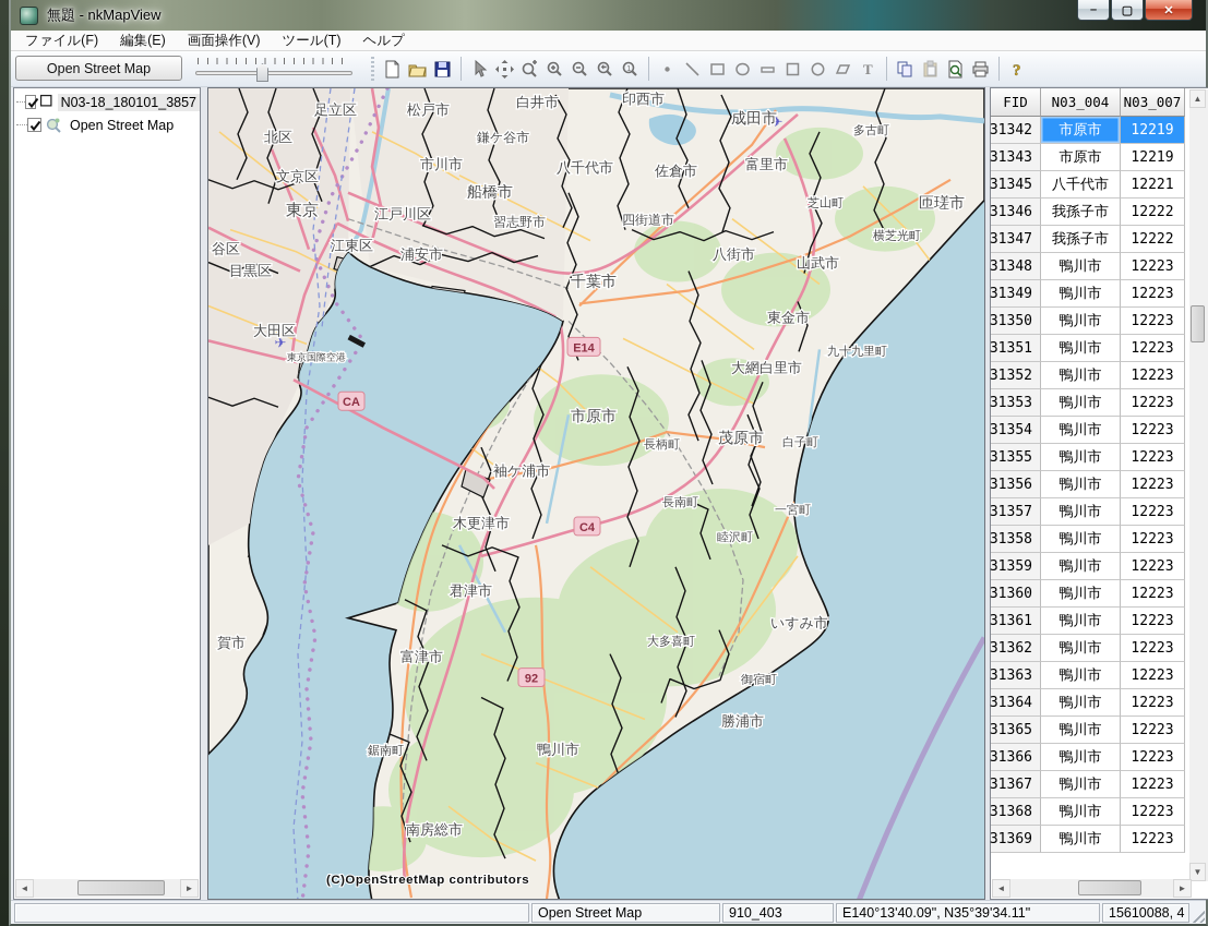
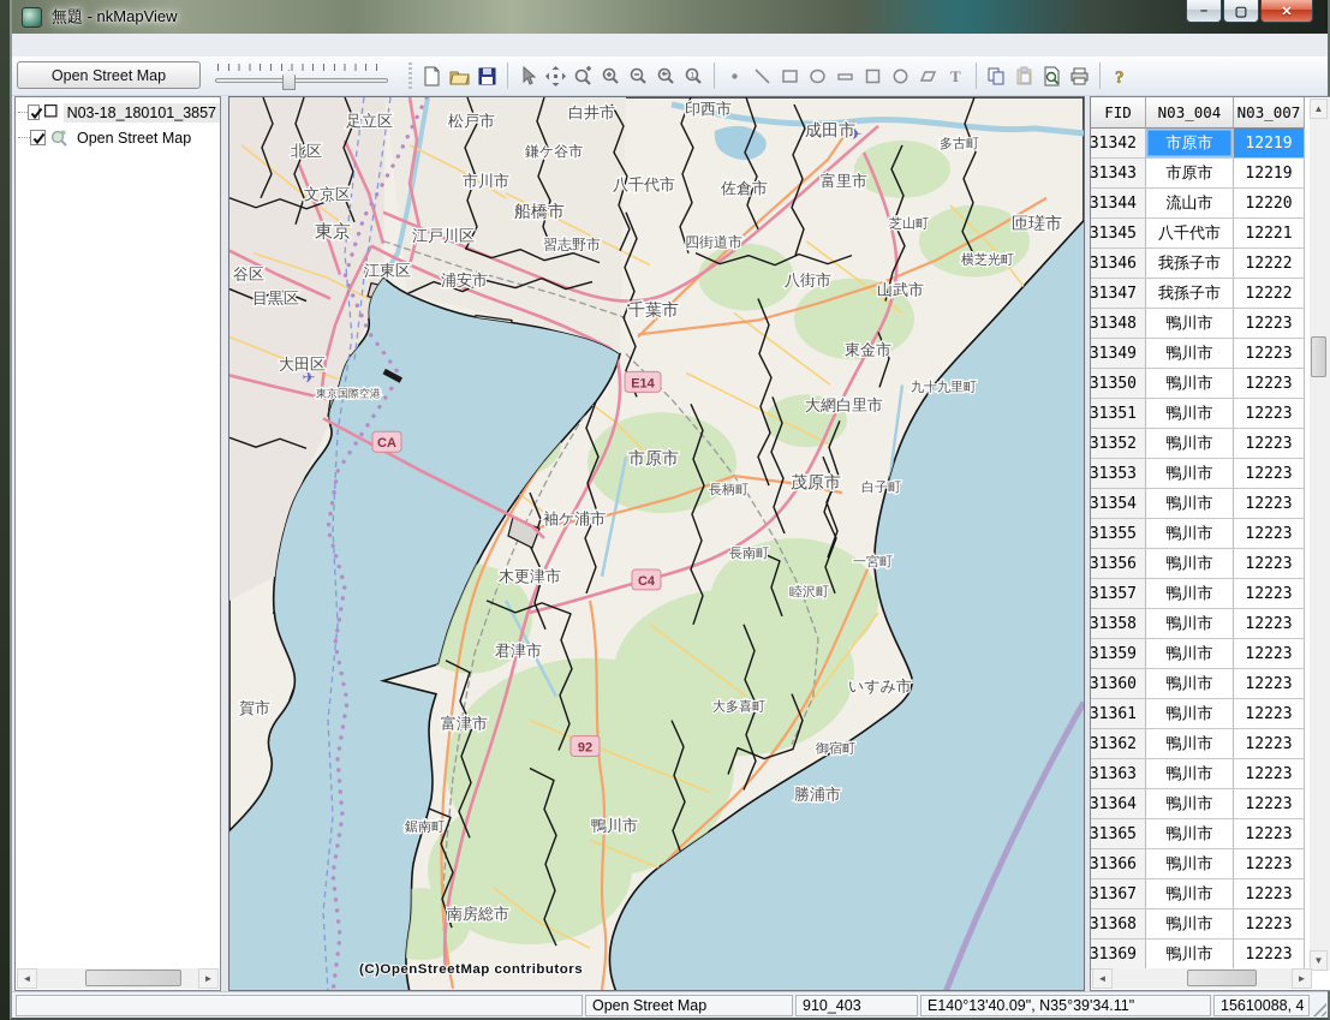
  無題 - nkMapView
  –
  ▢
  ✕
- ファイル(F)
- 編集(E)
- 画面操作(V)
- ツール(T)
- ヘルプ
  Open Street Map
  T
  ?
  N03-18_180101_3857
  Open Street Map
  ◄
  ►
  ✈
  ✈
  CA
  E14
  C4
  92
  足立区
  北区
  文京区
  東京
  江戸川区
  江東区
  谷区
  目黒区
  大田区
  東京国際空港
  松戸市
  白井市
  印西市
  成田市
  多古町
  鎌ケ谷市
  市川市
  八千代市
  佐倉市
  富里市
  船橋市
  芝山町
  匝瑳市
  習志野市
  四街道市
  横芝光町
  浦安市
  八街市
  山武市
  千葉市
  東金市
  九十九里町
  大網白里市
  市原市
  長柄町
  茂原市
  白子町
  袖ケ浦市
  長南町
  一宮町
  木更津市
  睦沢町
  君津市
  いすみ市
  大多喜町
  賀市
  富津市
  御宿町
  勝浦市
  鋸南町
  鴨川市
  南房総市
  (C)OpenStreetMap contributors
  FID
  N03_004
  N03_007
  31342
  市原市
  12219
  31343
  市原市
  12219
+ 31344
+ 流山市
+ 12220
  31345
  八千代市
  12221
  31346
  我孫子市
  12222
  31347
  我孫子市
  12222
  31348
  鴨川市
  12223
  31349
  鴨川市
  12223
  31350
  鴨川市
  12223
  31351
  鴨川市
  12223
  31352
  鴨川市
  12223
  31353
  鴨川市
  12223
  31354
  鴨川市
  12223
  31355
  鴨川市
  12223
  31356
  鴨川市
  12223
  31357
  鴨川市
  12223
  31358
  鴨川市
  12223
  31359
  鴨川市
  12223
  31360
  鴨川市
  12223
  31361
  鴨川市
  12223
  31362
  鴨川市
  12223
  31363
  鴨川市
  12223
  31364
  鴨川市
  12223
  31365
  鴨川市
  12223
  31366
  鴨川市
  12223
  31367
  鴨川市
  12223
  31368
  鴨川市
  12223
  31369
  鴨川市
  12223
  ▲
  ▼
  ◄
  ►
  Open Street Map
  910_403
  E140°13'40.09", N35°39'34.11"
  15610088, 4
